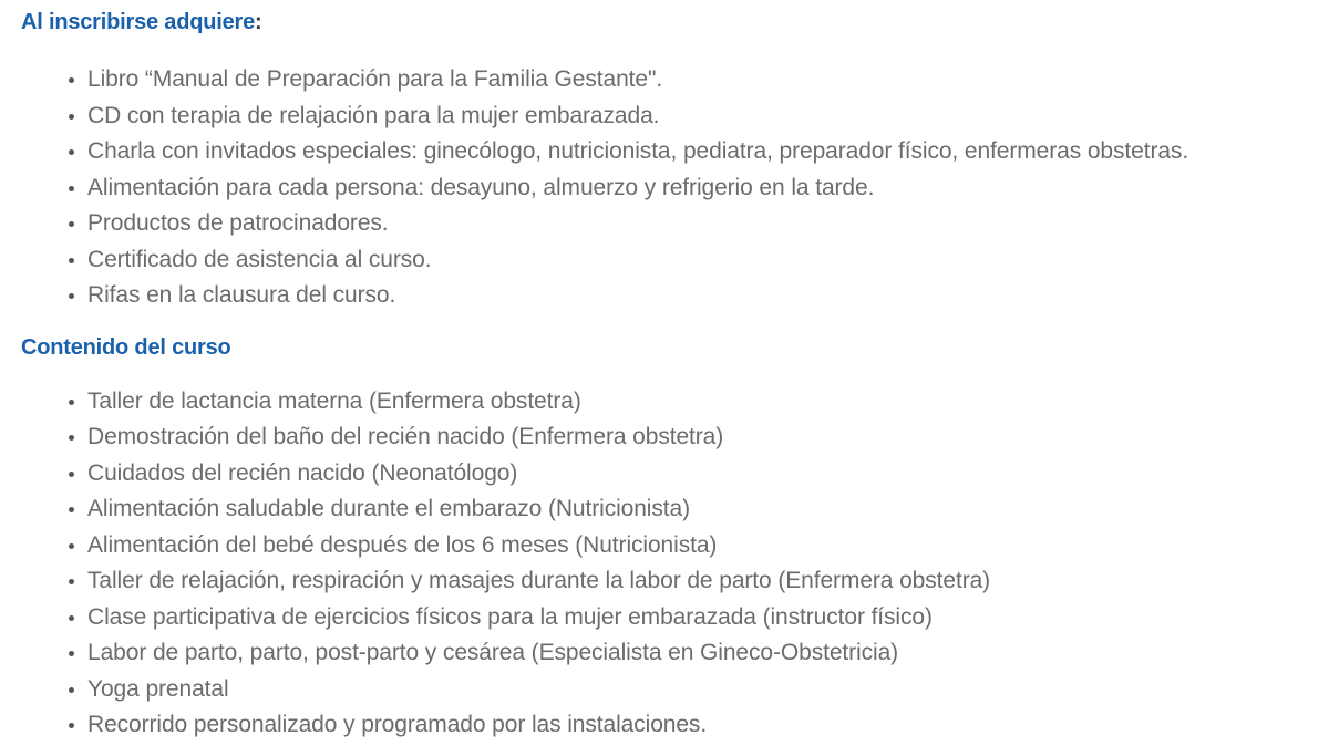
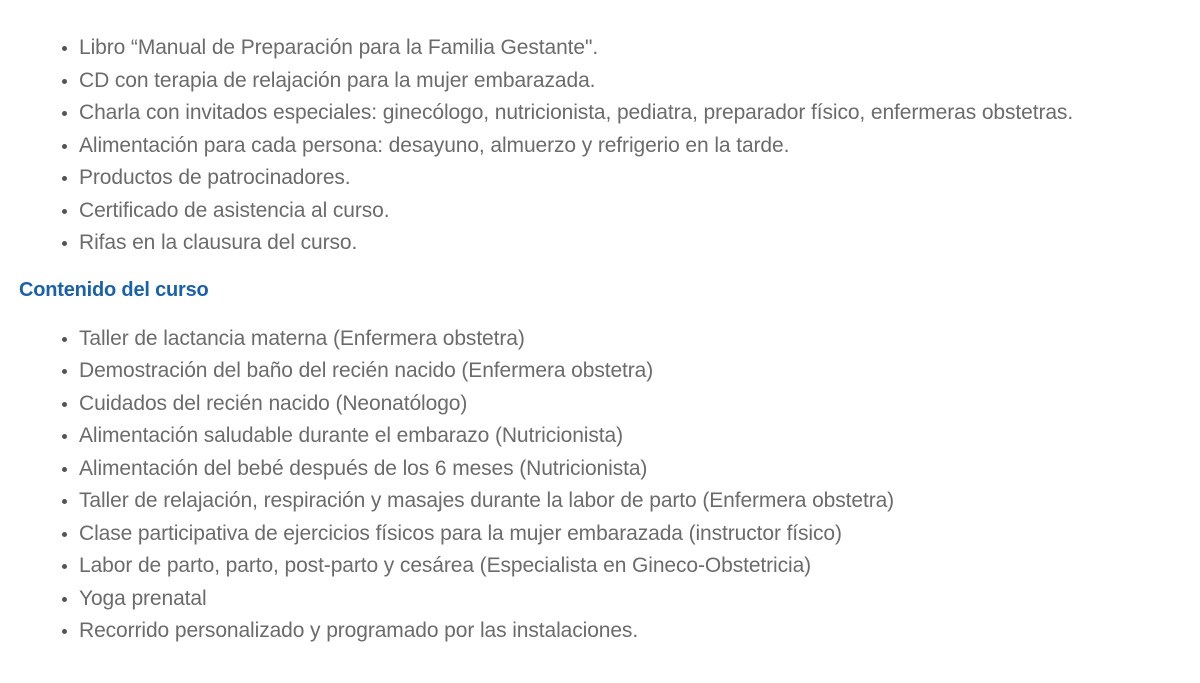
- Al inscribirse adquiere:
  Libro “Manual de Preparación para la Familia Gestante".
  CD con terapia de relajación para la mujer embarazada.
  Charla con invitados especiales: ginecólogo, nutricionista, pediatra, preparador físico, enfermeras obstetras.
  Alimentación para cada persona: desayuno, almuerzo y refrigerio en la tarde.
  Productos de patrocinadores.
  Certificado de asistencia al curso.
  Rifas en la clausura del curso.
  Contenido del curso
  Taller de lactancia materna (Enfermera obstetra)
  Demostración del baño del recién nacido (Enfermera obstetra)
  Cuidados del recién nacido (Neonatólogo)
  Alimentación saludable durante el embarazo (Nutricionista)
  Alimentación del bebé después de los 6 meses (Nutricionista)
  Taller de relajación, respiración y masajes durante la labor de parto (Enfermera obstetra)
  Clase participativa de ejercicios físicos para la mujer embarazada (instructor físico)
  Labor de parto, parto, post-parto y cesárea (Especialista en Gineco-Obstetricia)
  Yoga prenatal
  Recorrido personalizado y programado por las instalaciones.
